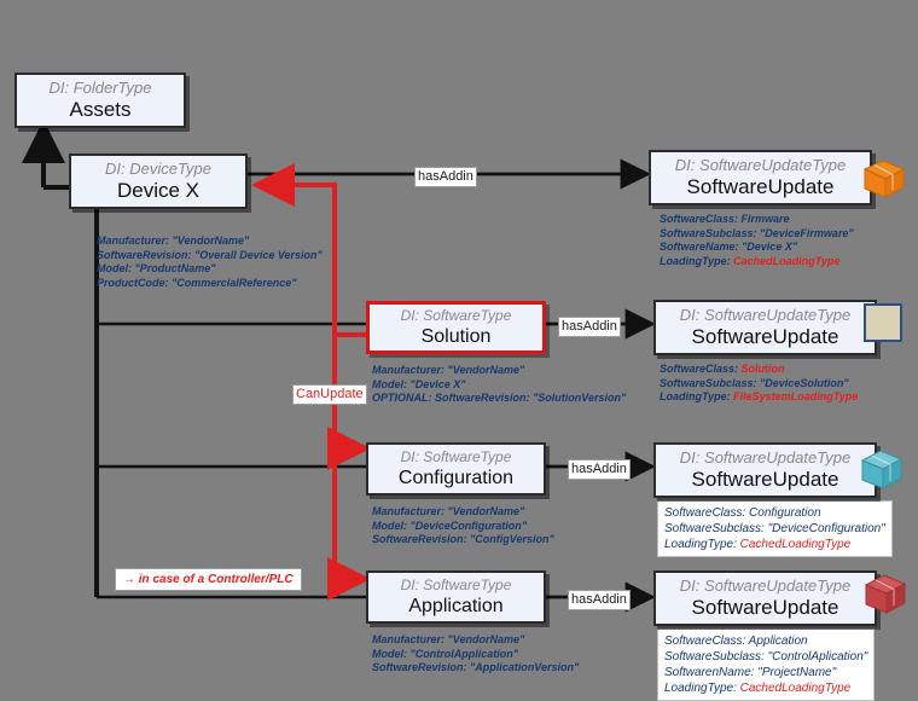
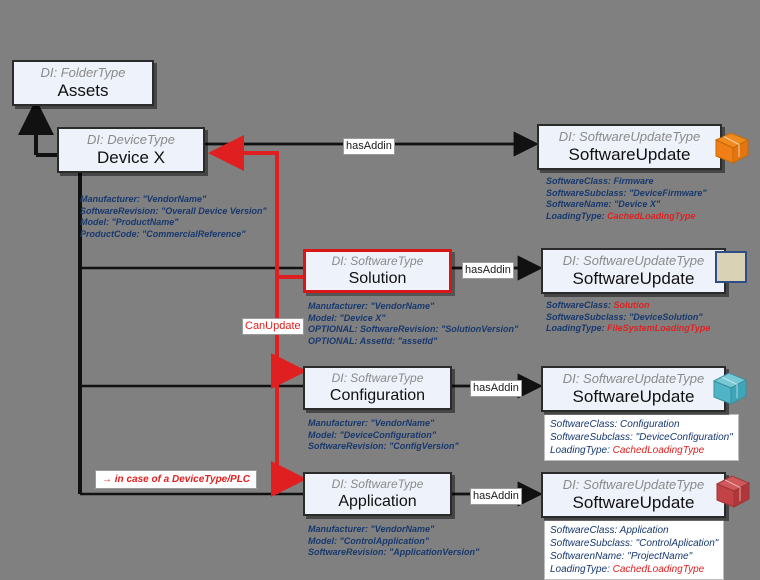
  DI: FolderType
  Assets
  DI: DeviceType
  Device X
  DI: SoftwareType
  Solution
  DI: SoftwareType
  Configuration
  DI: SoftwareType
  Application
  DI: SoftwareUpdateType
  SoftwareUpdate
  DI: SoftwareUpdateType
  SoftwareUpdate
  DI: SoftwareUpdateType
  SoftwareUpdate
  DI: SoftwareUpdateType
  SoftwareUpdate
  hasAddin
  hasAddin
  hasAddin
  hasAddin
  CanUpdate
- → in case of a Controller/PLC
+ → in case of a DeviceType/PLC
  Manufacturer: "VendorName"
  SoftwareRevision: "Overall Device Version"
  Model: "ProductName"
  ProductCode: "CommercialReference"
  Manufacturer: "VendorName"
  Model: "Device X"
  OPTIONAL: SoftwareRevision: "SolutionVersion"
+ OPTIONAL: AssetId: "assetId"
  Manufacturer: "VendorName"
  Model: "DeviceConfiguration"
  SoftwareRevision: "ConfigVersion"
  Manufacturer: "VendorName"
  Model: "ControlApplication"
  SoftwareRevision: "ApplicationVersion"
  SoftwareClass: Firmware
  SoftwareSubclass: "DeviceFirmware"
  SoftwareName: "Device X"
  LoadingType: CachedLoadingType
  SoftwareClass: Solution
  SoftwareSubclass: "DeviceSolution"
  LoadingType: FileSystemLoadingType
  SoftwareClass: Configuration
  SoftwareSubclass: "DeviceConfiguration"
  LoadingType: CachedLoadingType
  SoftwareClass: Application
  SoftwareSubclass: "ControlAplication"
  SoftwarenName: "ProjectName"
  LoadingType: CachedLoadingType
